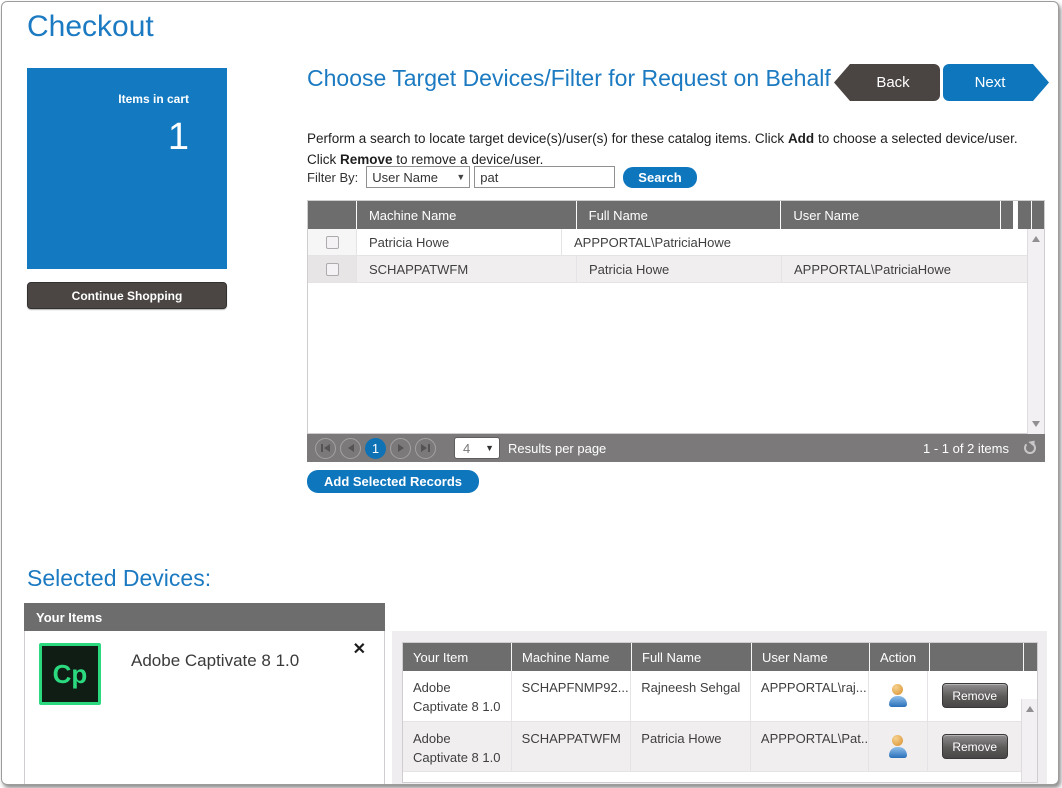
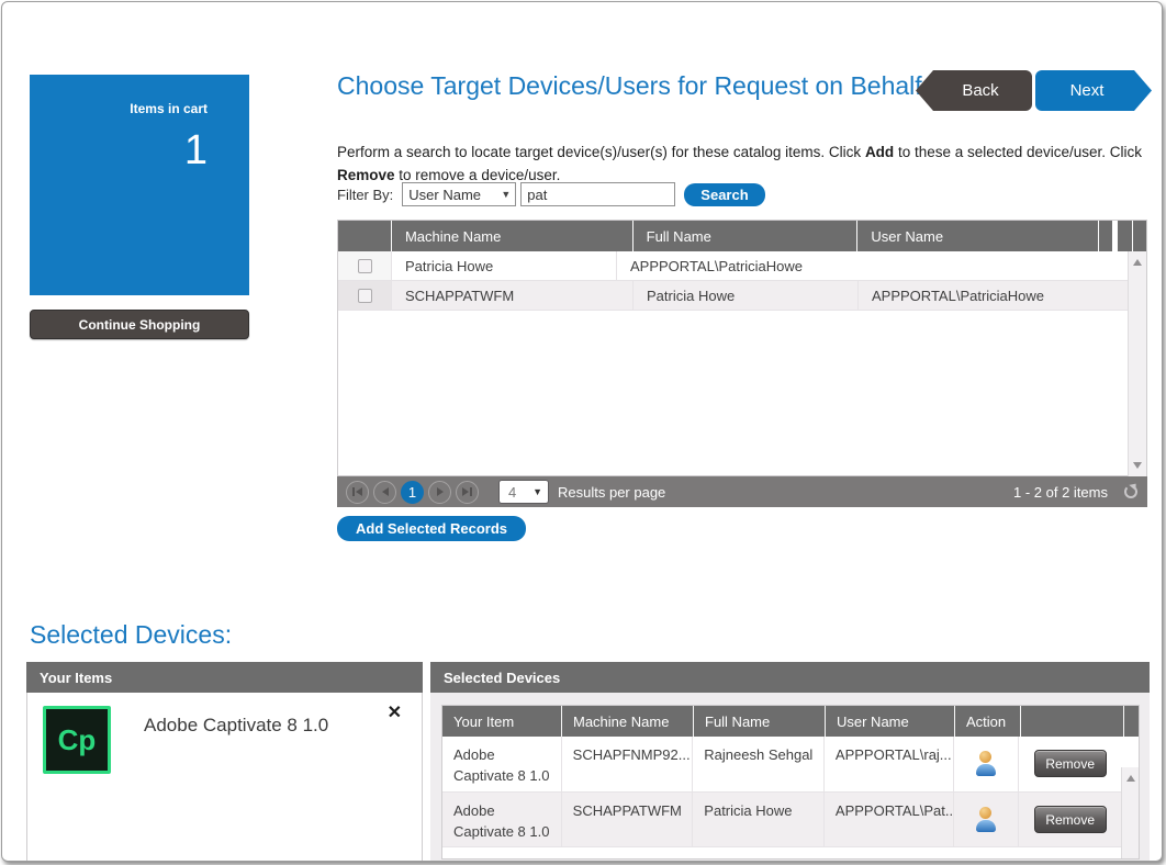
- Checkout
  Items in cart
  1
  Continue Shopping
- Choose Target Devices/Filter for Request on Behalf
+ Choose Target Devices/Users for Request on Behalf
  Back
  Next
- Perform a search to locate target device(s)/user(s) for these catalog items. Click Add to choose a selected device/user. Click Remove to remove a device/user.
+ Perform a search to locate target device(s)/user(s) for these catalog items. Click Add to these a selected device/user. Click Remove to remove a device/user.
  Filter By:
  User Name
  ▼
  pat
  Search
  Machine Name
  Full Name
  User Name
  Patricia Howe
  APPPORTAL\PatriciaHowe
  SCHAPPATWFM
  Patricia Howe
  APPPORTAL\PatriciaHowe
  1
  4
  ▼
  Results per page
- 1 - 1 of 2 items
+ 1 - 2 of 2 items
  Add Selected Records
  Selected Devices:
  Your Items
  Cp
  Adobe Captivate 8 1.0
  ✕
+ Selected Devices
  Your Item
  Machine Name
  Full Name
  User Name
  Action
  Adobe Captivate 8 1.0
  SCHAPFNMP92...
  Rajneesh Sehgal
  APPPORTAL\raj...
  Remove
  Adobe Captivate 8 1.0
  SCHAPPATWFM
  Patricia Howe
  APPPORTAL\Pat..
  Remove
